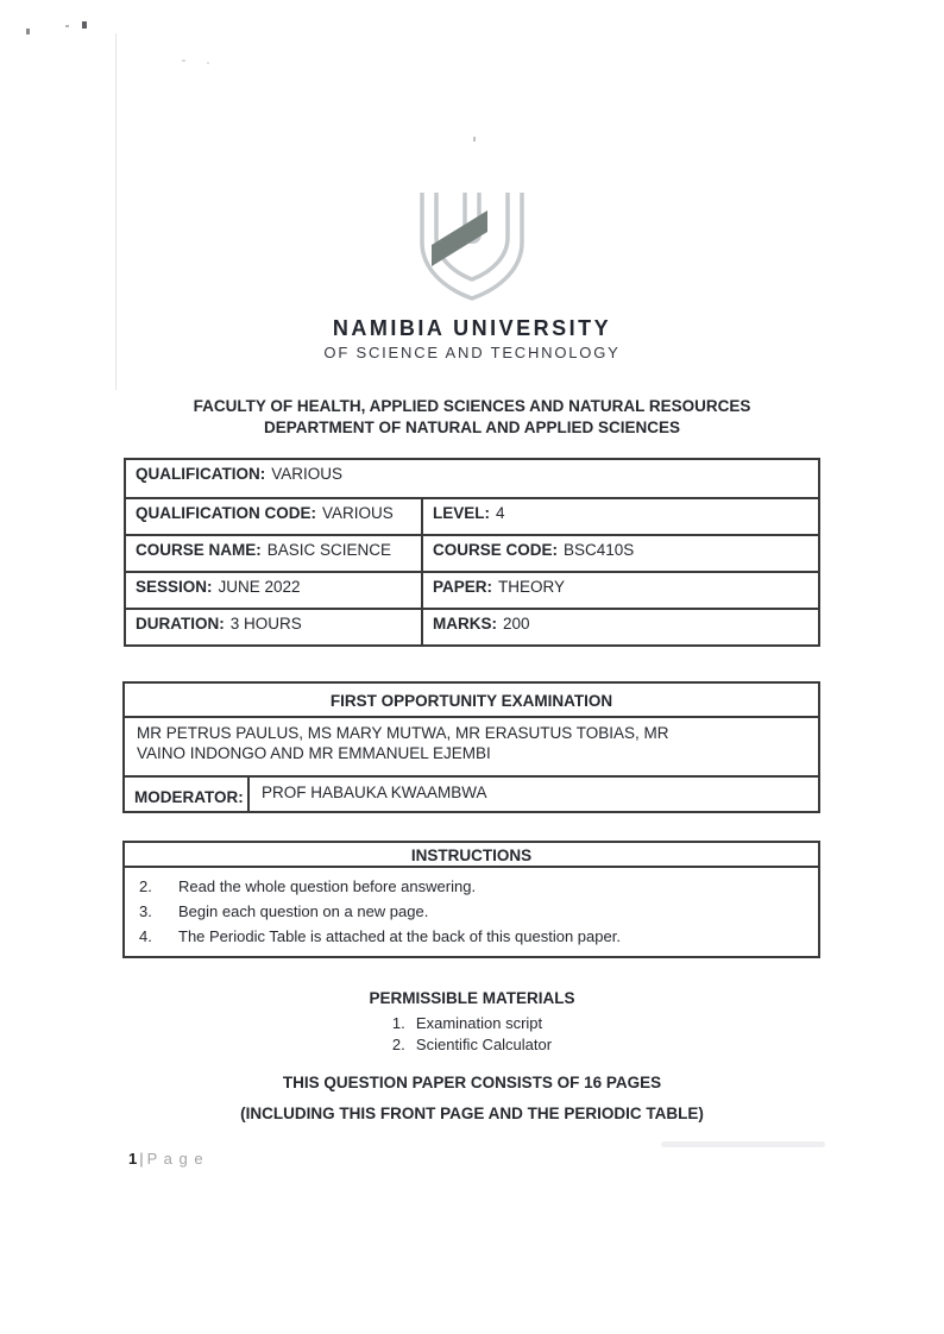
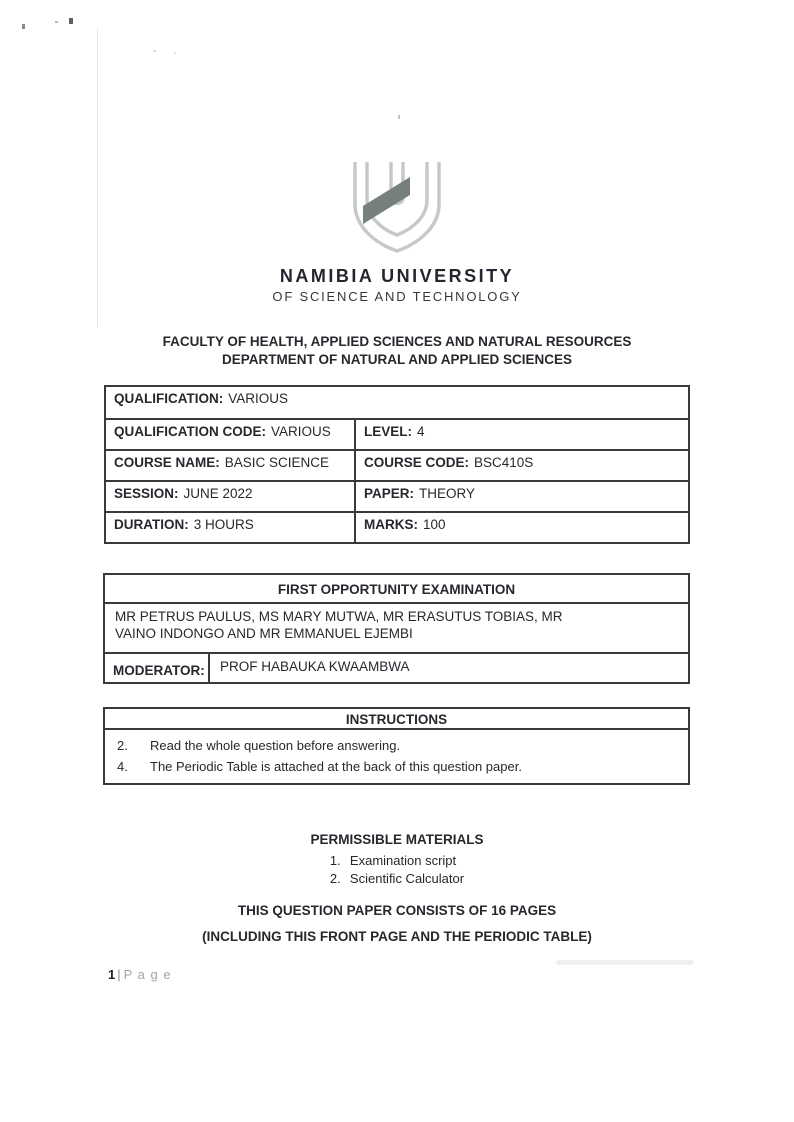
  NAMIBIA UNIVERSITY
  OF SCIENCE AND TECHNOLOGY
  FACULTY OF HEALTH, APPLIED SCIENCES AND NATURAL RESOURCES
  DEPARTMENT OF NATURAL AND APPLIED SCIENCES
  QUALIFICATION: VARIOUS
  QUALIFICATION CODE: VARIOUS
  LEVEL: 4
  COURSE NAME: BASIC SCIENCE
  COURSE CODE: BSC410S
  SESSION: JUNE 2022
  PAPER: THEORY
  DURATION: 3 HOURS
- MARKS: 200
+ MARKS: 100
  FIRST OPPORTUNITY EXAMINATION
  MR PETRUS PAULUS, MS MARY MUTWA, MR ERASUTUS TOBIAS, MR VAINO INDONGO AND MR EMMANUEL EJEMBI
  MODERATOR:
  PROF HABAUKA KWAAMBWA
  INSTRUCTIONS
  2.
  Read the whole question before answering.
- 3.
- Begin each question on a new page.
  4.
  The Periodic Table is attached at the back of this question paper.
  PERMISSIBLE MATERIALS
  1. Examination script
  2. Scientific Calculator
  THIS QUESTION PAPER CONSISTS OF 16 PAGES
  (INCLUDING THIS FRONT PAGE AND THE PERIODIC TABLE)
  1 | P a g e
